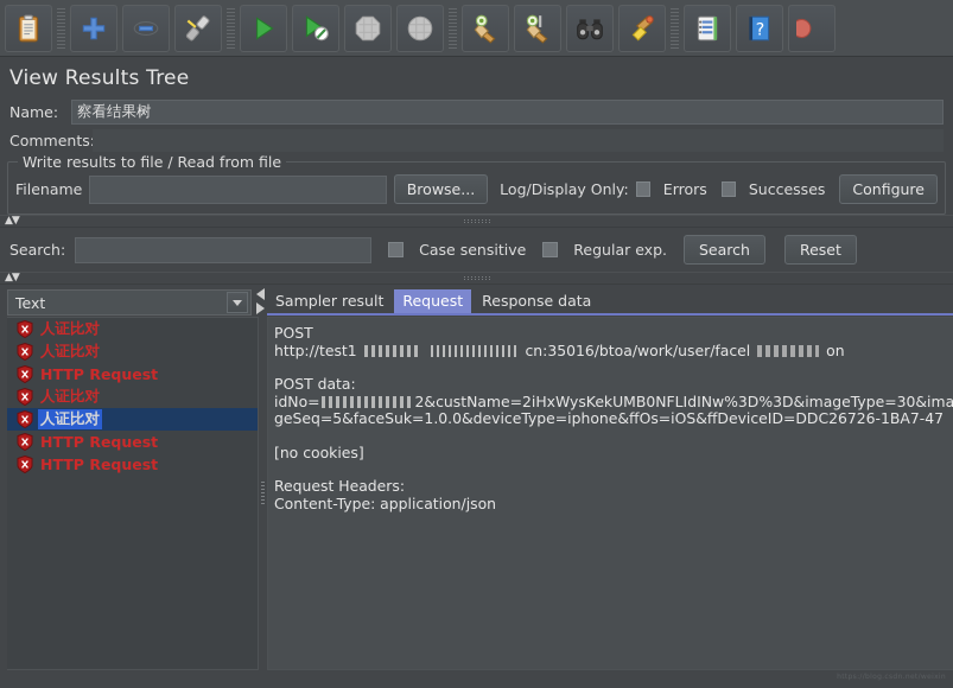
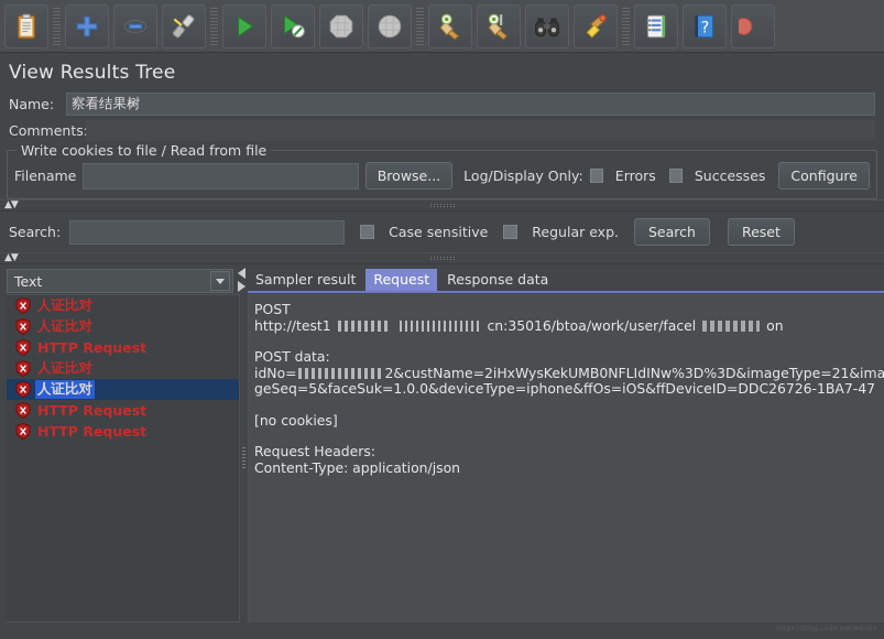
  ?
  View Results Tree
  Name:
  察看结果树
  Comments
- Write results to file / Read from file
+ Write cookies to file / Read from file
  Filename
  Browse...
  Log/Display Only:
  Errors
  Successes
  Configure
  ▲▼
  Search:
  Case sensitive
  Regular exp.
  Search
  Reset
  ▲▼
  Text
  Sampler result
  Request
  Response data
  人证比对
  人证比对
  HTTP Request
  人证比对
  人证比对
  HTTP Request
  HTTP Request
  POST
  http://test1 cn:35016/btoa/work/user/facel on
  POST data:
- idNo= 2&custName=2iHxWysKekUMB0NFLIdINw%3D%3D&imageType=30&ima
+ idNo= 2&custName=2iHxWysKekUMB0NFLIdINw%3D%3D&imageType=21&ima
  geSeq=5&faceSuk=1.0.0&deviceType=iphone&ffOs=iOS&ffDeviceID=DDC26726-1BA7-47
  [no cookies]
  Request Headers:
  Content-Type: application/json
